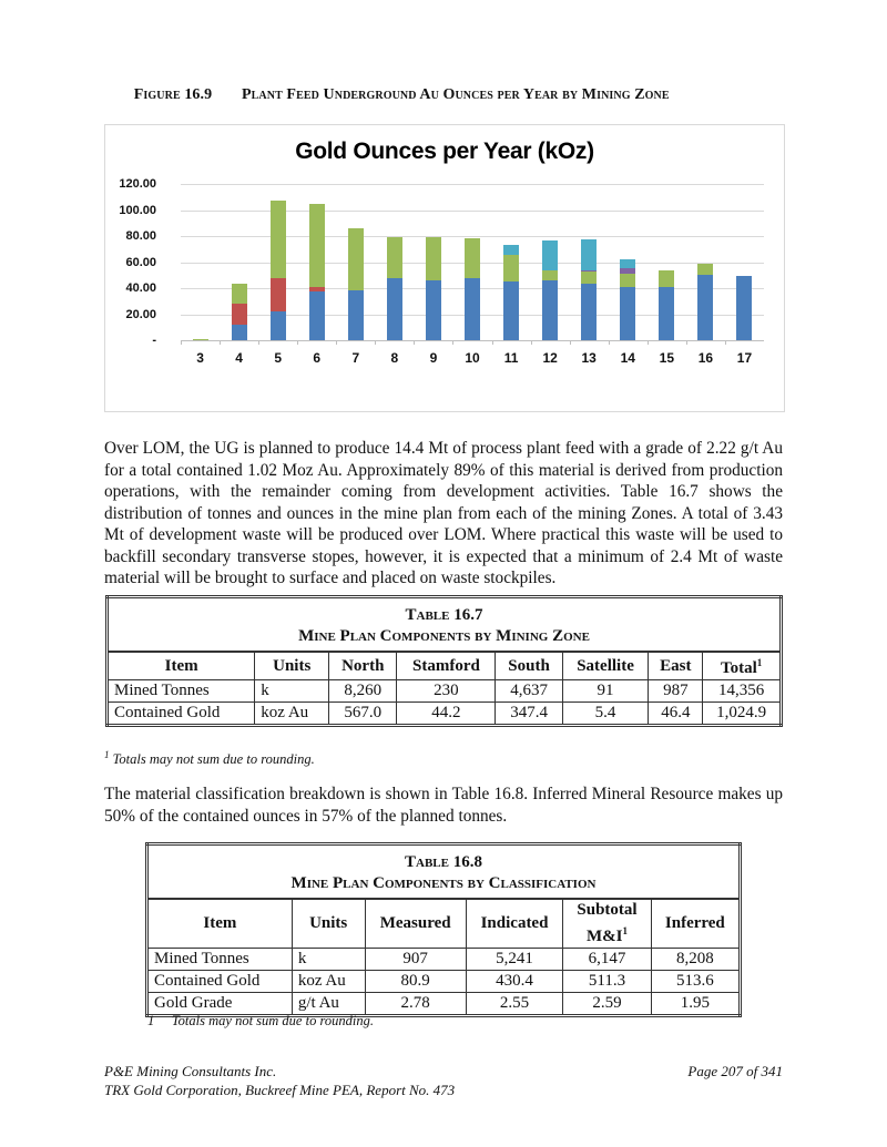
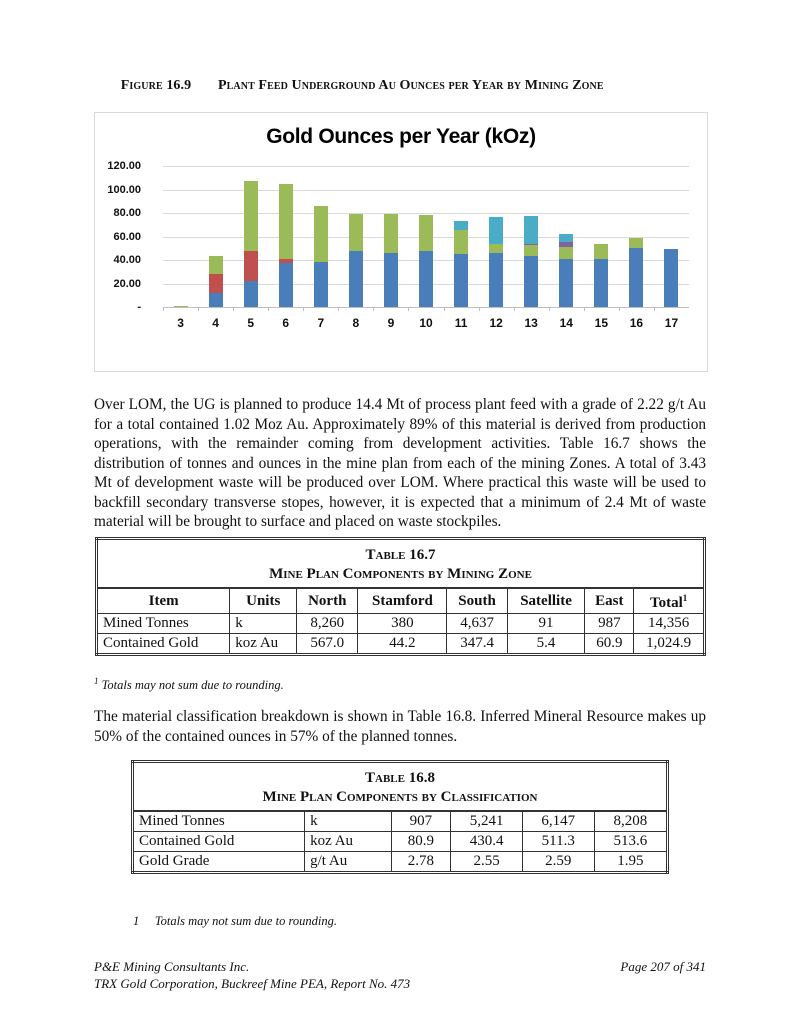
  Figure 16.9 Plant Feed Underground Au Ounces per Year by Mining Zone
  Gold Ounces per Year (kOz)
  -
  20.00
  40.00
  60.00
  80.00
  100.00
  120.00
  3
  4
  5
  6
  7
  8
  9
  10
  11
  12
  13
  14
  15
  16
  17
  Over LOM, the UG is planned to produce 14.4 Mt of process plant feed with a grade of 2.22 g/t Au for a total contained 1.02 Moz Au. Approximately 89% of this material is derived from production operations, with the remainder coming from development activities. Table 16.7 shows the distribution of tonnes and ounces in the mine plan from each of the mining Zones. A total of 3.43 Mt of development waste will be produced over LOM. Where practical this waste will be used to backfill secondary transverse stopes, however, it is expected that a minimum of 2.4 Mt of waste material will be brought to surface and placed on waste stockpiles.
  Table 16.7 Mine Plan Components by Mining Zone
  Item	Units	North	Stamford	South	Satellite	East	Total1
- Mined Tonnes	k	8,260	230	4,637	91	987	14,356
+ Mined Tonnes	k	8,260	380	4,637	91	987	14,356
- Contained Gold	koz Au	567.0	44.2	347.4	5.4	46.4	1,024.9
+ Contained Gold	koz Au	567.0	44.2	347.4	5.4	60.9	1,024.9
  1 Totals may not sum due to rounding.
  The material classification breakdown is shown in Table 16.8. Inferred Mineral Resource makes up 50% of the contained ounces in 57% of the planned tonnes.
  Table 16.8 Mine Plan Components by Classification
- Item	Units	Measured	Indicated	SubtotalM&I1	Inferred
  Mined Tonnes	k	907	5,241	6,147	8,208
  Contained Gold	koz Au	80.9	430.4	511.3	513.6
  Gold Grade	g/t Au	2.78	2.55	2.59	1.95
  1 Totals may not sum due to rounding.
  P&E Mining Consultants Inc.
  TRX Gold Corporation, Buckreef Mine PEA, Report No. 473
  Page 207 of 341
